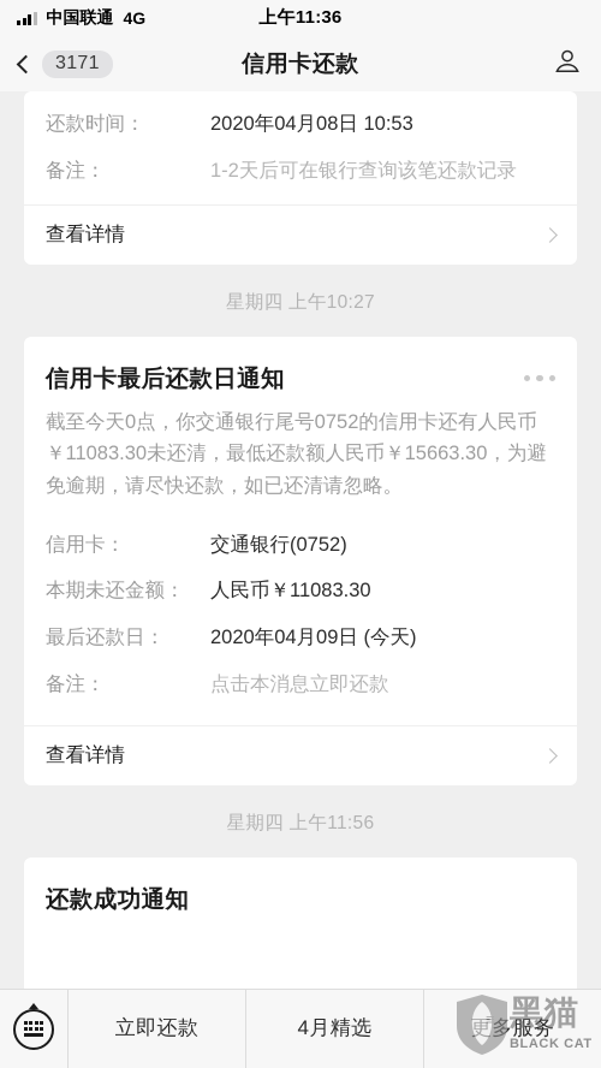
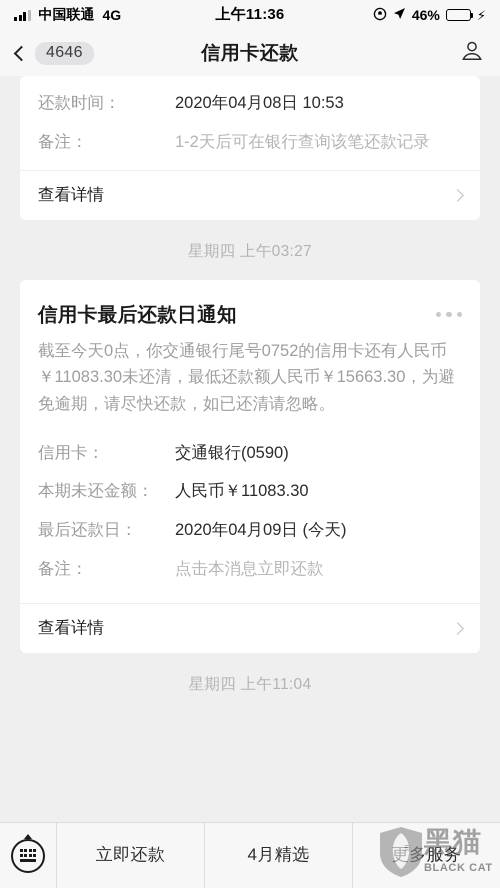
  中国联通
  4G
  上午11:36
+ 46%
+ ⚡
- 3171
+ 4646
  信用卡还款
  还款时间：
  2020年04月08日 10:53
  备注：
  1-2天后可在银行查询该笔还款记录
  查看详情
- 星期四 上午10:27
+ 星期四 上午03:27
  信用卡最后还款日通知
  截至今天0点，你交通银行尾号0752的信用卡还有人民币￥11083.30未还清，最低还款额人民币￥15663.30，为避免逾期，请尽快还款，如已还清请忽略。
  信用卡：
- 交通银行(0752)
+ 交通银行(0590)
  本期未还金额：
  人民币￥11083.30
  最后还款日：
  2020年04月09日 (今天)
  备注：
  点击本消息立即还款
  查看详情
- 星期四 上午11:56
+ 星期四 上午11:04
- 还款成功通知
  立即还款
  4月精选
  更多服务
  ≡
  黑猫
  BLACK CAT
